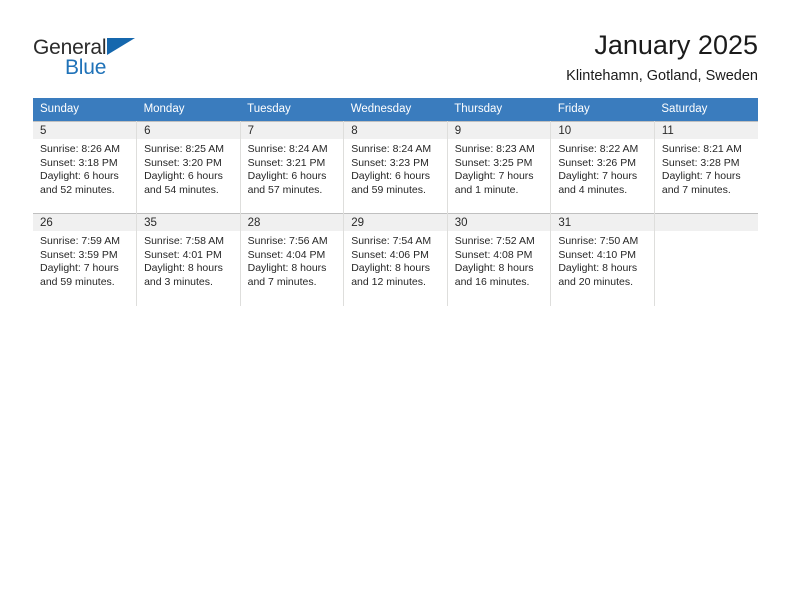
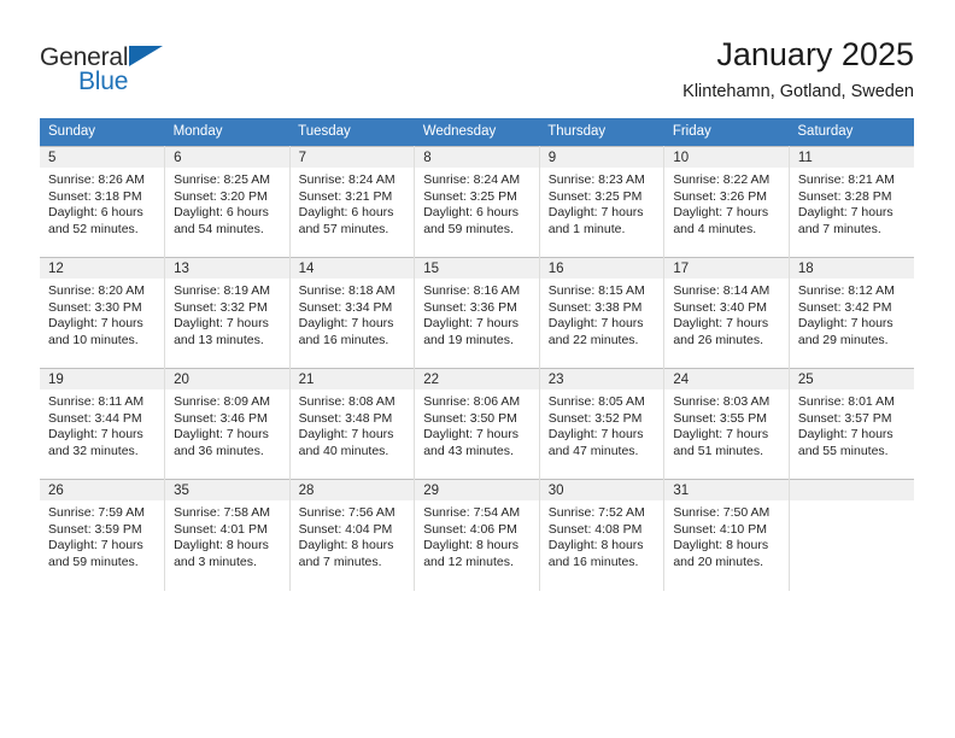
  General
  Blue
  January 2025
  Klintehamn, Gotland, Sweden
  Sunday	Monday	Tuesday	Wednesday	Thursday	Friday	Saturday
- 5Sunrise: 8:26 AMSunset: 3:18 PMDaylight: 6 hoursand 52 minutes.	6Sunrise: 8:25 AMSunset: 3:20 PMDaylight: 6 hoursand 54 minutes.	7Sunrise: 8:24 AMSunset: 3:21 PMDaylight: 6 hoursand 57 minutes.	8Sunrise: 8:24 AMSunset: 3:23 PMDaylight: 6 hoursand 59 minutes.	9Sunrise: 8:23 AMSunset: 3:25 PMDaylight: 7 hoursand 1 minute.	10Sunrise: 8:22 AMSunset: 3:26 PMDaylight: 7 hoursand 4 minutes.	11Sunrise: 8:21 AMSunset: 3:28 PMDaylight: 7 hoursand 7 minutes.
+ 5Sunrise: 8:26 AMSunset: 3:18 PMDaylight: 6 hoursand 52 minutes.	6Sunrise: 8:25 AMSunset: 3:20 PMDaylight: 6 hoursand 54 minutes.	7Sunrise: 8:24 AMSunset: 3:21 PMDaylight: 6 hoursand 57 minutes.	8Sunrise: 8:24 AMSunset: 3:25 PMDaylight: 6 hoursand 59 minutes.	9Sunrise: 8:23 AMSunset: 3:25 PMDaylight: 7 hoursand 1 minute.	10Sunrise: 8:22 AMSunset: 3:26 PMDaylight: 7 hoursand 4 minutes.	11Sunrise: 8:21 AMSunset: 3:28 PMDaylight: 7 hoursand 7 minutes.
+ 12Sunrise: 8:20 AMSunset: 3:30 PMDaylight: 7 hoursand 10 minutes.	13Sunrise: 8:19 AMSunset: 3:32 PMDaylight: 7 hoursand 13 minutes.	14Sunrise: 8:18 AMSunset: 3:34 PMDaylight: 7 hoursand 16 minutes.	15Sunrise: 8:16 AMSunset: 3:36 PMDaylight: 7 hoursand 19 minutes.	16Sunrise: 8:15 AMSunset: 3:38 PMDaylight: 7 hoursand 22 minutes.	17Sunrise: 8:14 AMSunset: 3:40 PMDaylight: 7 hoursand 26 minutes.	18Sunrise: 8:12 AMSunset: 3:42 PMDaylight: 7 hoursand 29 minutes.
+ 19Sunrise: 8:11 AMSunset: 3:44 PMDaylight: 7 hoursand 32 minutes.	20Sunrise: 8:09 AMSunset: 3:46 PMDaylight: 7 hoursand 36 minutes.	21Sunrise: 8:08 AMSunset: 3:48 PMDaylight: 7 hoursand 40 minutes.	22Sunrise: 8:06 AMSunset: 3:50 PMDaylight: 7 hoursand 43 minutes.	23Sunrise: 8:05 AMSunset: 3:52 PMDaylight: 7 hoursand 47 minutes.	24Sunrise: 8:03 AMSunset: 3:55 PMDaylight: 7 hoursand 51 minutes.	25Sunrise: 8:01 AMSunset: 3:57 PMDaylight: 7 hoursand 55 minutes.
  26Sunrise: 7:59 AMSunset: 3:59 PMDaylight: 7 hoursand 59 minutes.	35Sunrise: 7:58 AMSunset: 4:01 PMDaylight: 8 hoursand 3 minutes.	28Sunrise: 7:56 AMSunset: 4:04 PMDaylight: 8 hoursand 7 minutes.	29Sunrise: 7:54 AMSunset: 4:06 PMDaylight: 8 hoursand 12 minutes.	30Sunrise: 7:52 AMSunset: 4:08 PMDaylight: 8 hoursand 16 minutes.	31Sunrise: 7:50 AMSunset: 4:10 PMDaylight: 8 hoursand 20 minutes.
